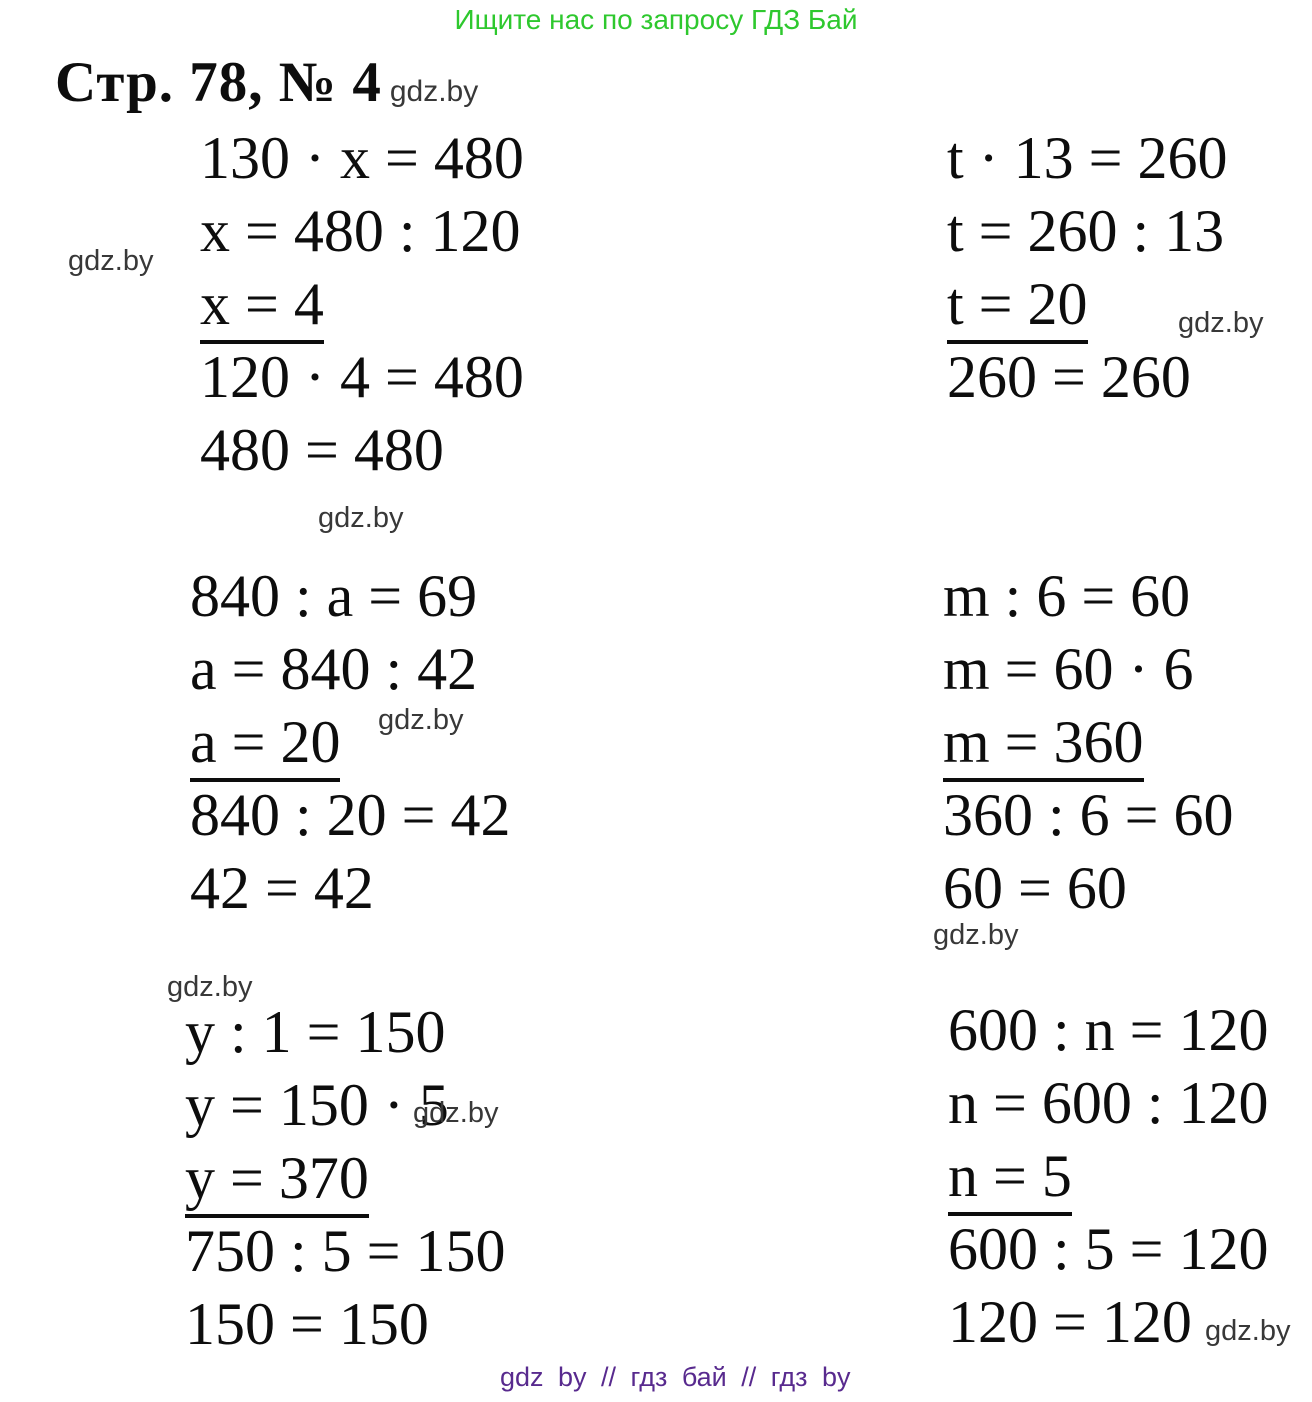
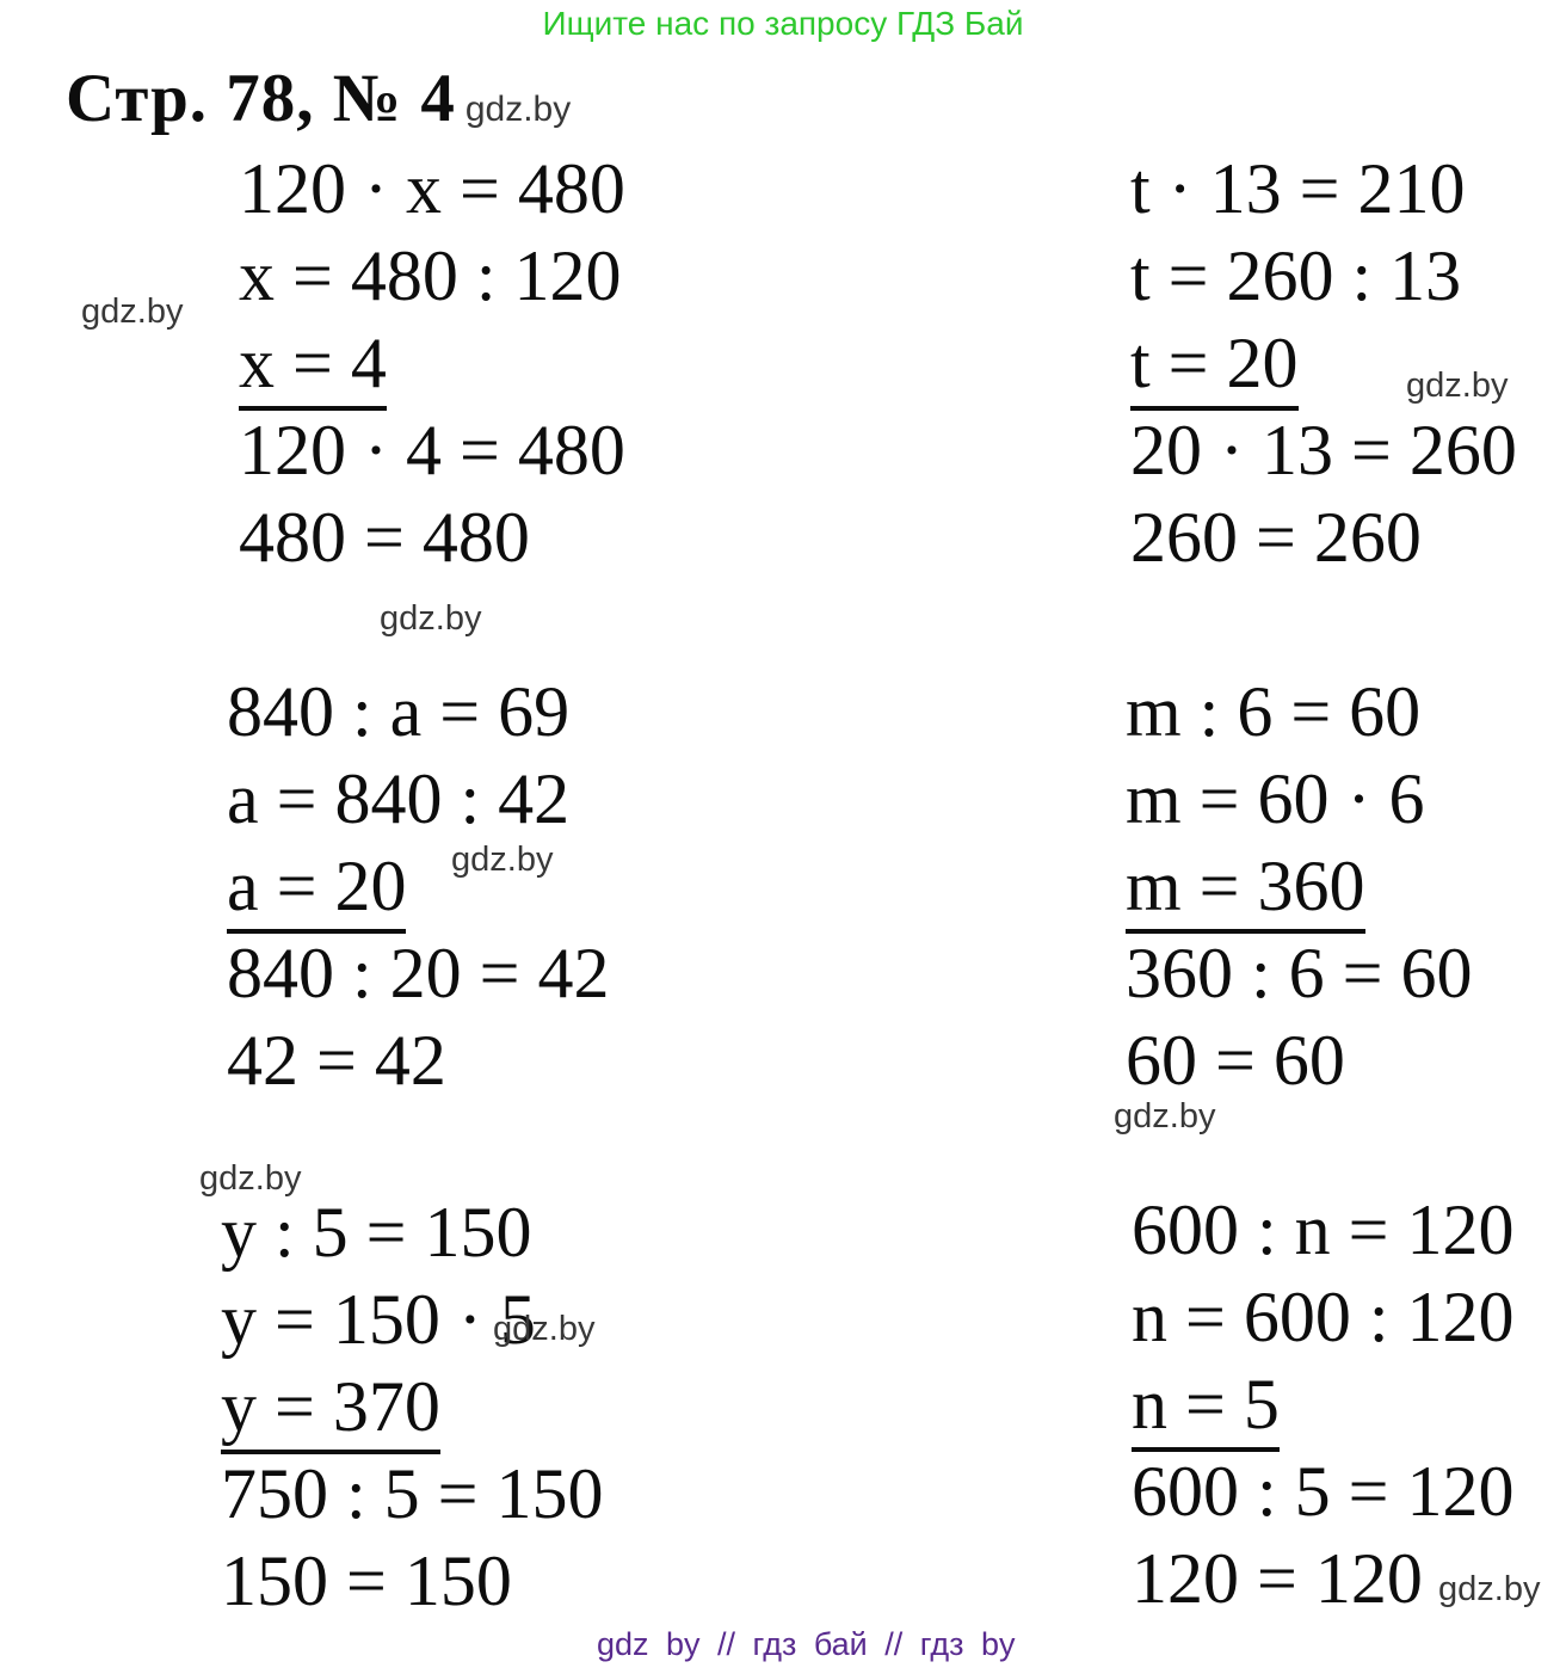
  Ищите нас по запросу ГДЗ Бай
  Стр. 78, № 4 gdz.by
- 130 · x = 480
+ 120 · x = 480
  x = 480 : 120
  x = 4
  120 · 4 = 480
  480 = 480
- t · 13 = 260
+ t · 13 = 210
  t = 260 : 13
  t = 20
+ 20 · 13 = 260
  260 = 260
  840 : a = 69
  a = 840 : 42
  a = 20
  840 : 20 = 42
  42 = 42
  m : 6 = 60
  m = 60 · 6
  m = 360
  360 : 6 = 60
  60 = 60
- y : 1 = 150
+ y : 5 = 150
  y = 150 · 5
  y = 370
  750 : 5 = 150
  150 = 150
  600 : n = 120
  n = 600 : 120
  n = 5
  600 : 5 = 120
  120 = 120
  gdz.by
  gdz.by
  gdz.by
  gdz.by
  gdz.by
  gdz.by
  gdz.by
  gdz.by
  gdz by // гдз бай // гдз by
